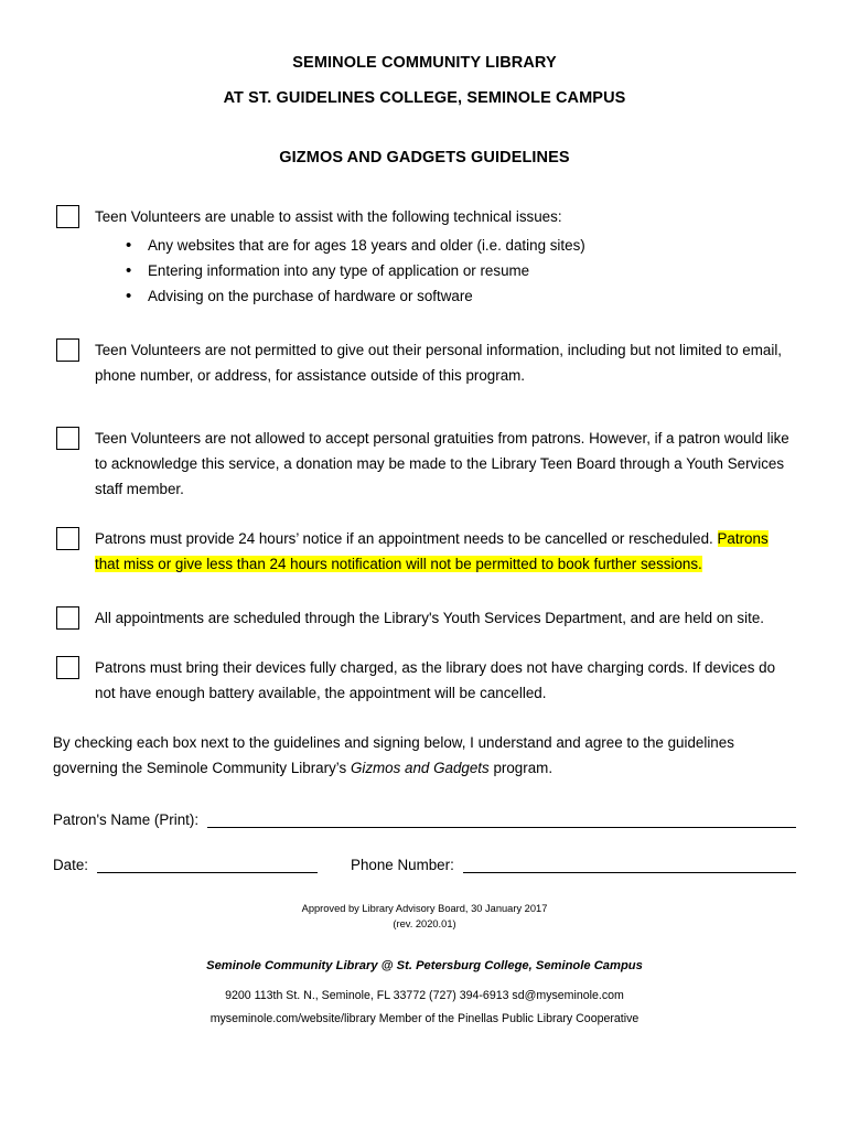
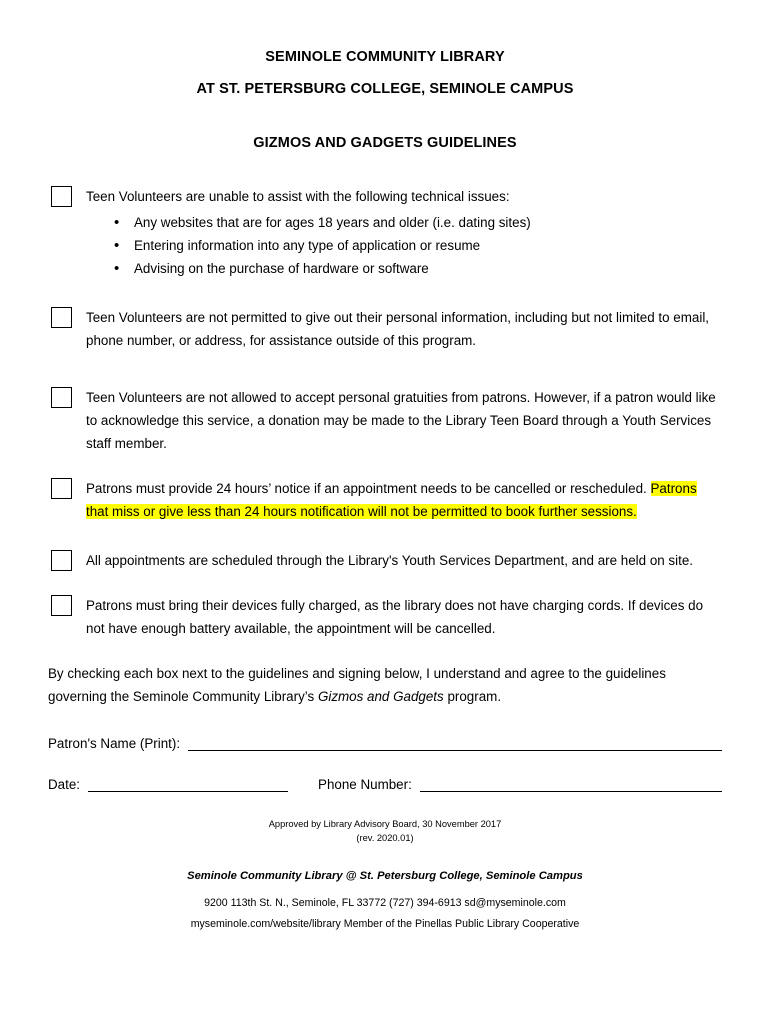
  SEMINOLE COMMUNITY LIBRARY
- AT ST. GUIDELINES COLLEGE, SEMINOLE CAMPUS
+ AT ST. PETERSBURG COLLEGE, SEMINOLE CAMPUS
  GIZMOS AND GADGETS GUIDELINES
  Teen Volunteers are unable to assist with the following technical issues:
  Any websites that are for ages 18 years and older (i.e. dating sites)
  Entering information into any type of application or resume
  Advising on the purchase of hardware or software
  Teen Volunteers are not permitted to give out their personal information, including but not limited to email, phone number, or address, for assistance outside of this program.
  Teen Volunteers are not allowed to accept personal gratuities from patrons. However, if a patron would like to acknowledge this service, a donation may be made to the Library Teen Board through a Youth Services staff member.
  Patrons must provide 24 hours’ notice if an appointment needs to be cancelled or rescheduled. Patrons that miss or give less than 24 hours notification will not be permitted to book further sessions.
  All appointments are scheduled through the Library's Youth Services Department, and are held on site.
  Patrons must bring their devices fully charged, as the library does not have charging cords. If devices do not have enough battery available, the appointment will be cancelled.
  By checking each box next to the guidelines and signing below, I understand and agree to the guidelines governing the Seminole Community Library’s Gizmos and Gadgets program.
  Patron's Name (Print):
  Date:
  Phone Number:
- Approved by Library Advisory Board, 30 January 2017
+ Approved by Library Advisory Board, 30 November 2017
  (rev. 2020.01)
  Seminole Community Library @ St. Petersburg College, Seminole Campus
  9200 113th St. N., Seminole, FL 33772 (727) 394-6913 sd@myseminole.com
  myseminole.com/website/library Member of the Pinellas Public Library Cooperative
